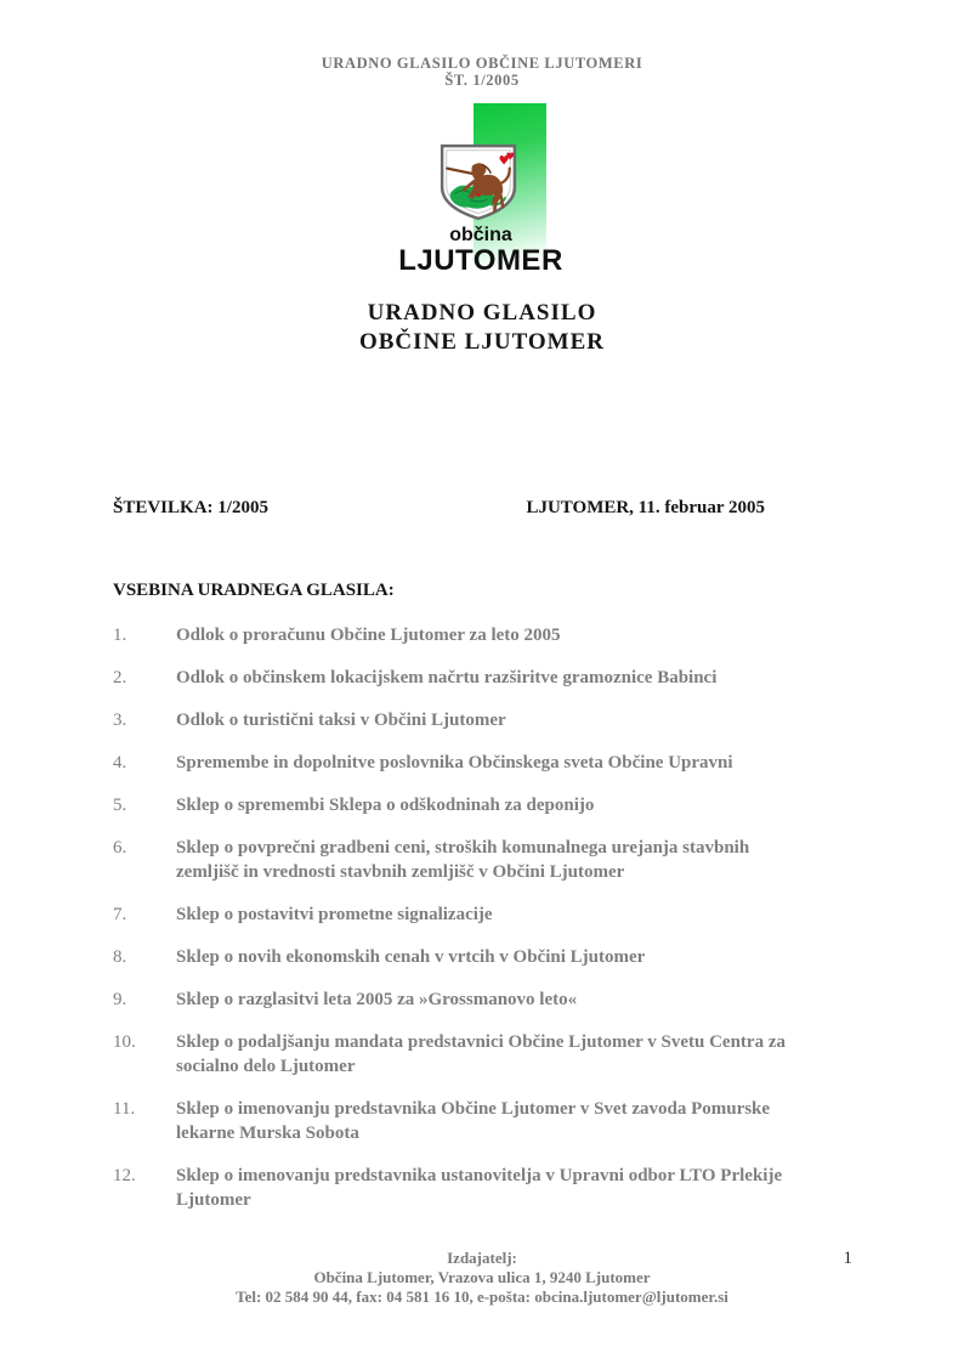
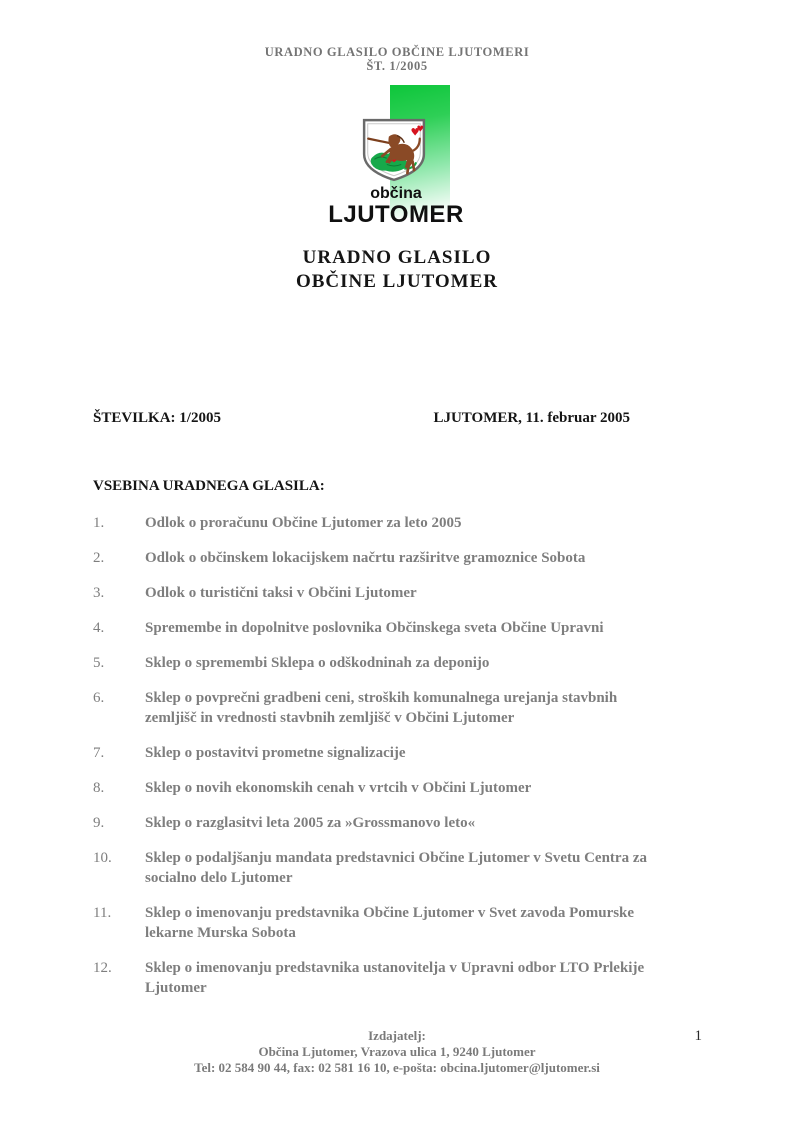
  URADNO GLASILO OBČINE LJUTOMERI
  ŠT. 1/2005
  ♥
  ♥
  občina
  LJUTOMER
  URADNO GLASILO
  OBČINE LJUTOMER
  ŠTEVILKA: 1/2005
  LJUTOMER, 11. februar 2005
  VSEBINA URADNEGA GLASILA:
  1.
  Odlok o proračunu Občine Ljutomer za leto 2005
  2.
- Odlok o občinskem lokacijskem načrtu razširitve gramoznice Babinci
+ Odlok o občinskem lokacijskem načrtu razširitve gramoznice Sobota
  3.
  Odlok o turistični taksi v Občini Ljutomer
  4.
  Spremembe in dopolnitve poslovnika Občinskega sveta Občine Upravni
  5.
  Sklep o spremembi Sklepa o odškodninah za deponijo
  6.
  Sklep o povprečni gradbeni ceni, stroških komunalnega urejanja stavbnih
  zemljišč in vrednosti stavbnih zemljišč v Občini Ljutomer
  7.
  Sklep o postavitvi prometne signalizacije
  8.
  Sklep o novih ekonomskih cenah v vrtcih v Občini Ljutomer
  9.
  Sklep o razglasitvi leta 2005 za »Grossmanovo leto«
  10.
  Sklep o podaljšanju mandata predstavnici Občine Ljutomer v Svetu Centra za
  socialno delo Ljutomer
  11.
  Sklep o imenovanju predstavnika Občine Ljutomer v Svet zavoda Pomurske
  lekarne Murska Sobota
  12.
  Sklep o imenovanju predstavnika ustanovitelja v Upravni odbor LTO Prlekije
  Ljutomer
  Izdajatelj:
  Občina Ljutomer, Vrazova ulica 1, 9240 Ljutomer
- Tel: 02 584 90 44, fax: 04 581 16 10, e-pošta: obcina.ljutomer@ljutomer.si
+ Tel: 02 584 90 44, fax: 02 581 16 10, e-pošta: obcina.ljutomer@ljutomer.si
  1
